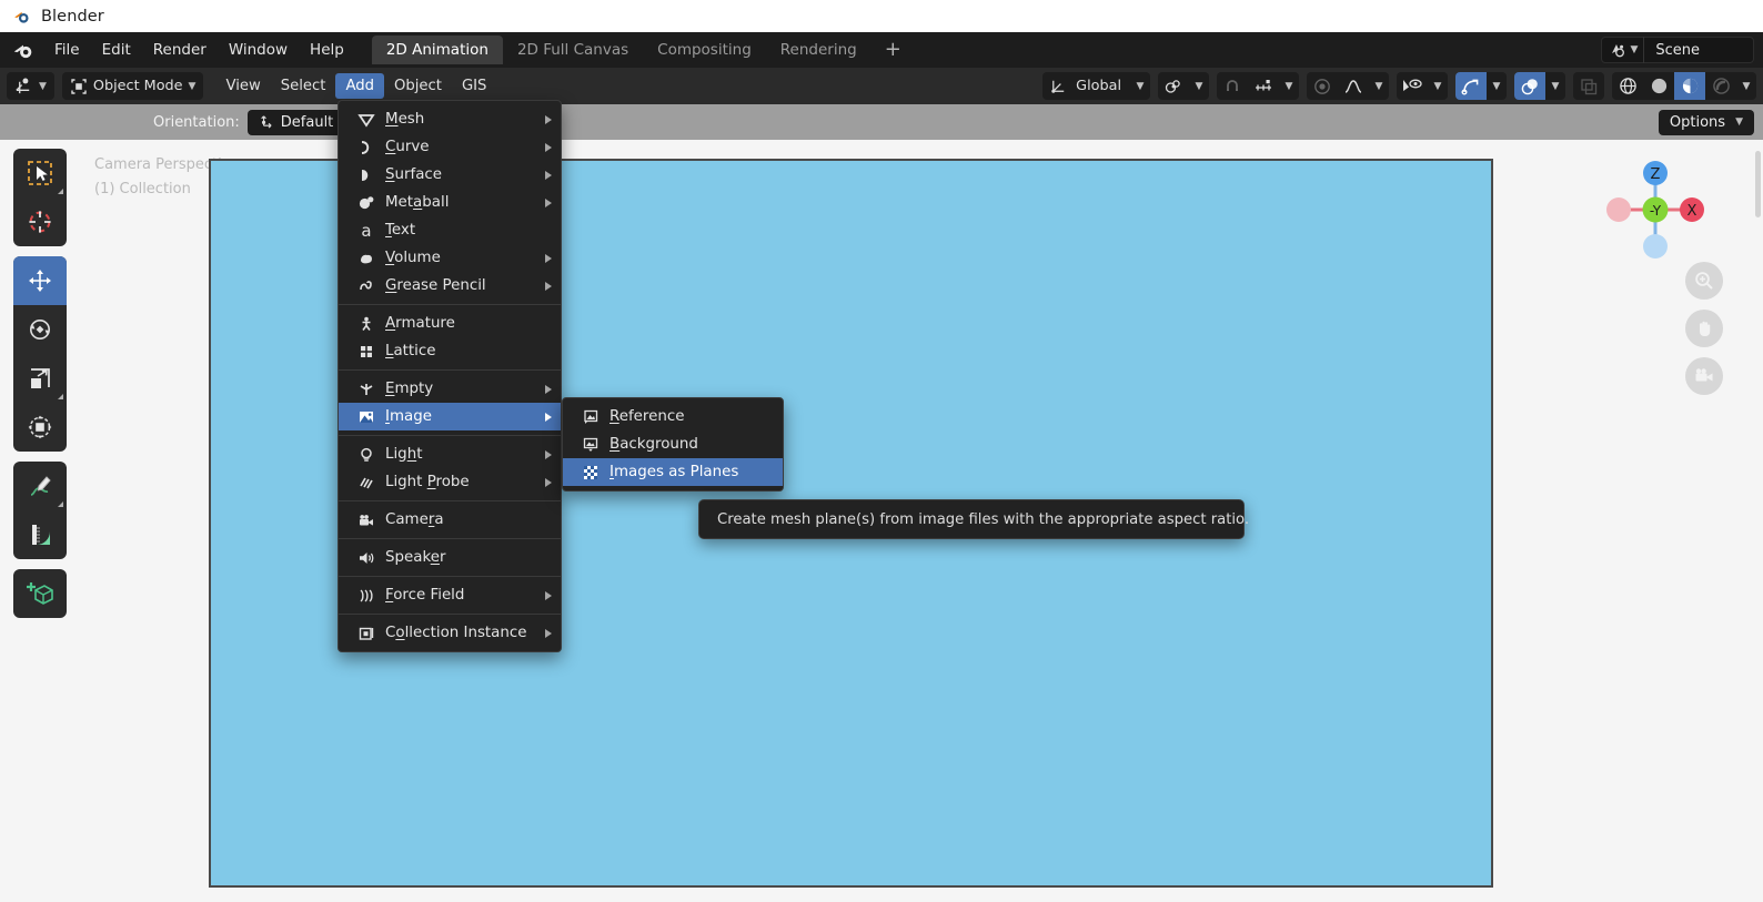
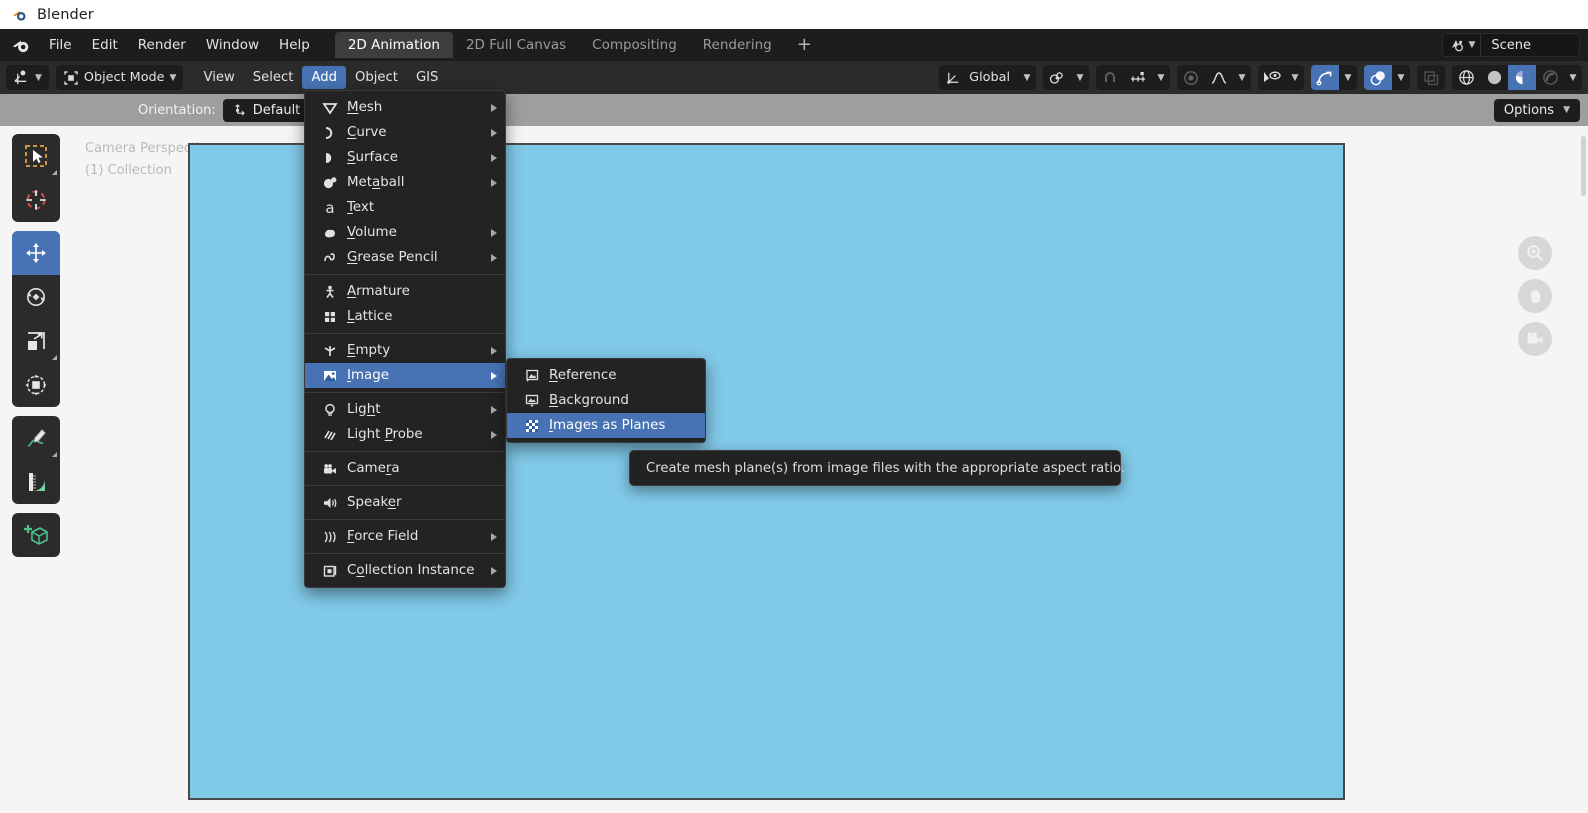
  Blender
  File
  Edit
  Render
  Window
  Help
  2D Animation
  2D Full Canvas
  Compositing
  Rendering
  +
  ▼
  Scene
  ▼
  Object Mode
  ▼
  View
  Select
  Add
  Object
  GIS
  Global
  ▼
  ▼
  ▼
  ▼
  ▼
  ▼
  ▼
  ▼
  Orientation:
  Default
  Options
  ▼
  Camera Perspe
  (1) Collection
- Z
- X
- -Y
  Mesh
  Curve
  Surface
  Metaball
  a
  Text
  Volume
  Grease Pencil
  Armature
  Lattice
  Empty
  Image
  Light
  Light Probe
  Camera
  Speaker
  Force Field
  Collection Instance
  Reference
  Background
  Images as Planes
  Create mesh plane(s) from image files with the appropriate aspect ratio.
